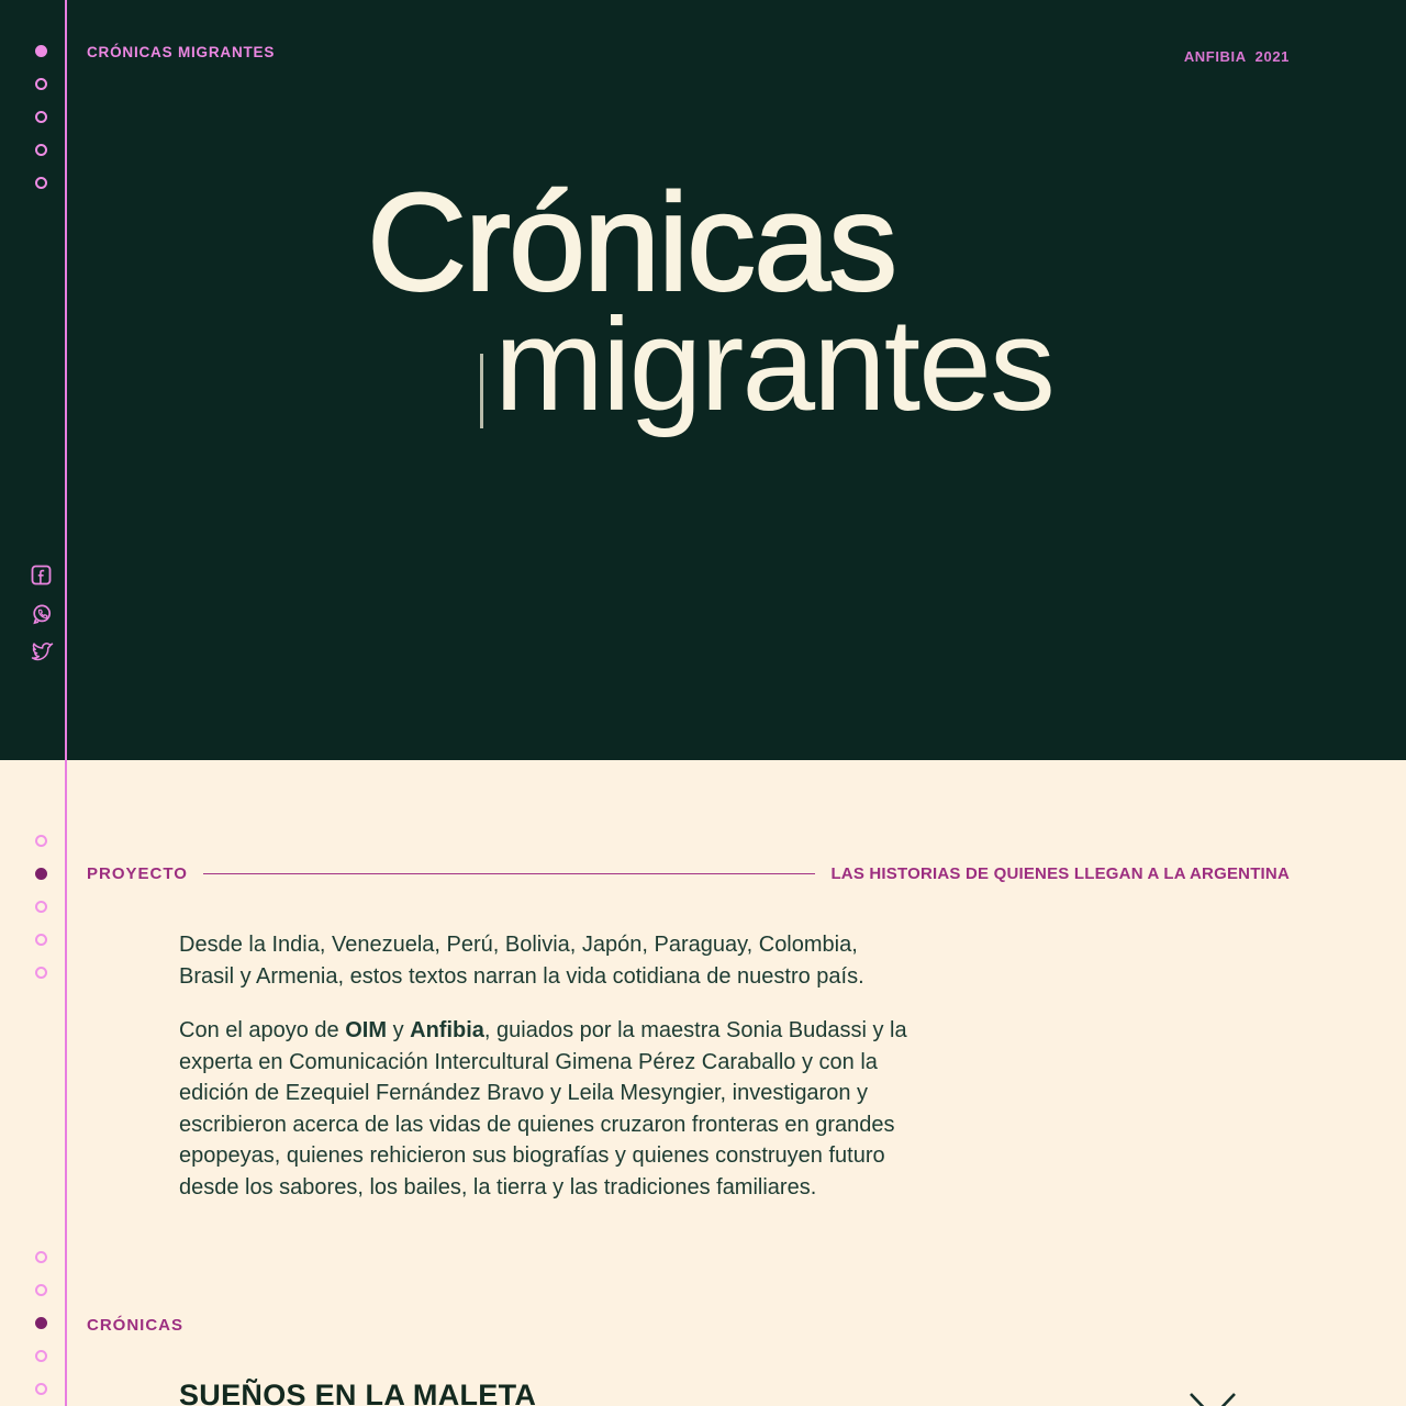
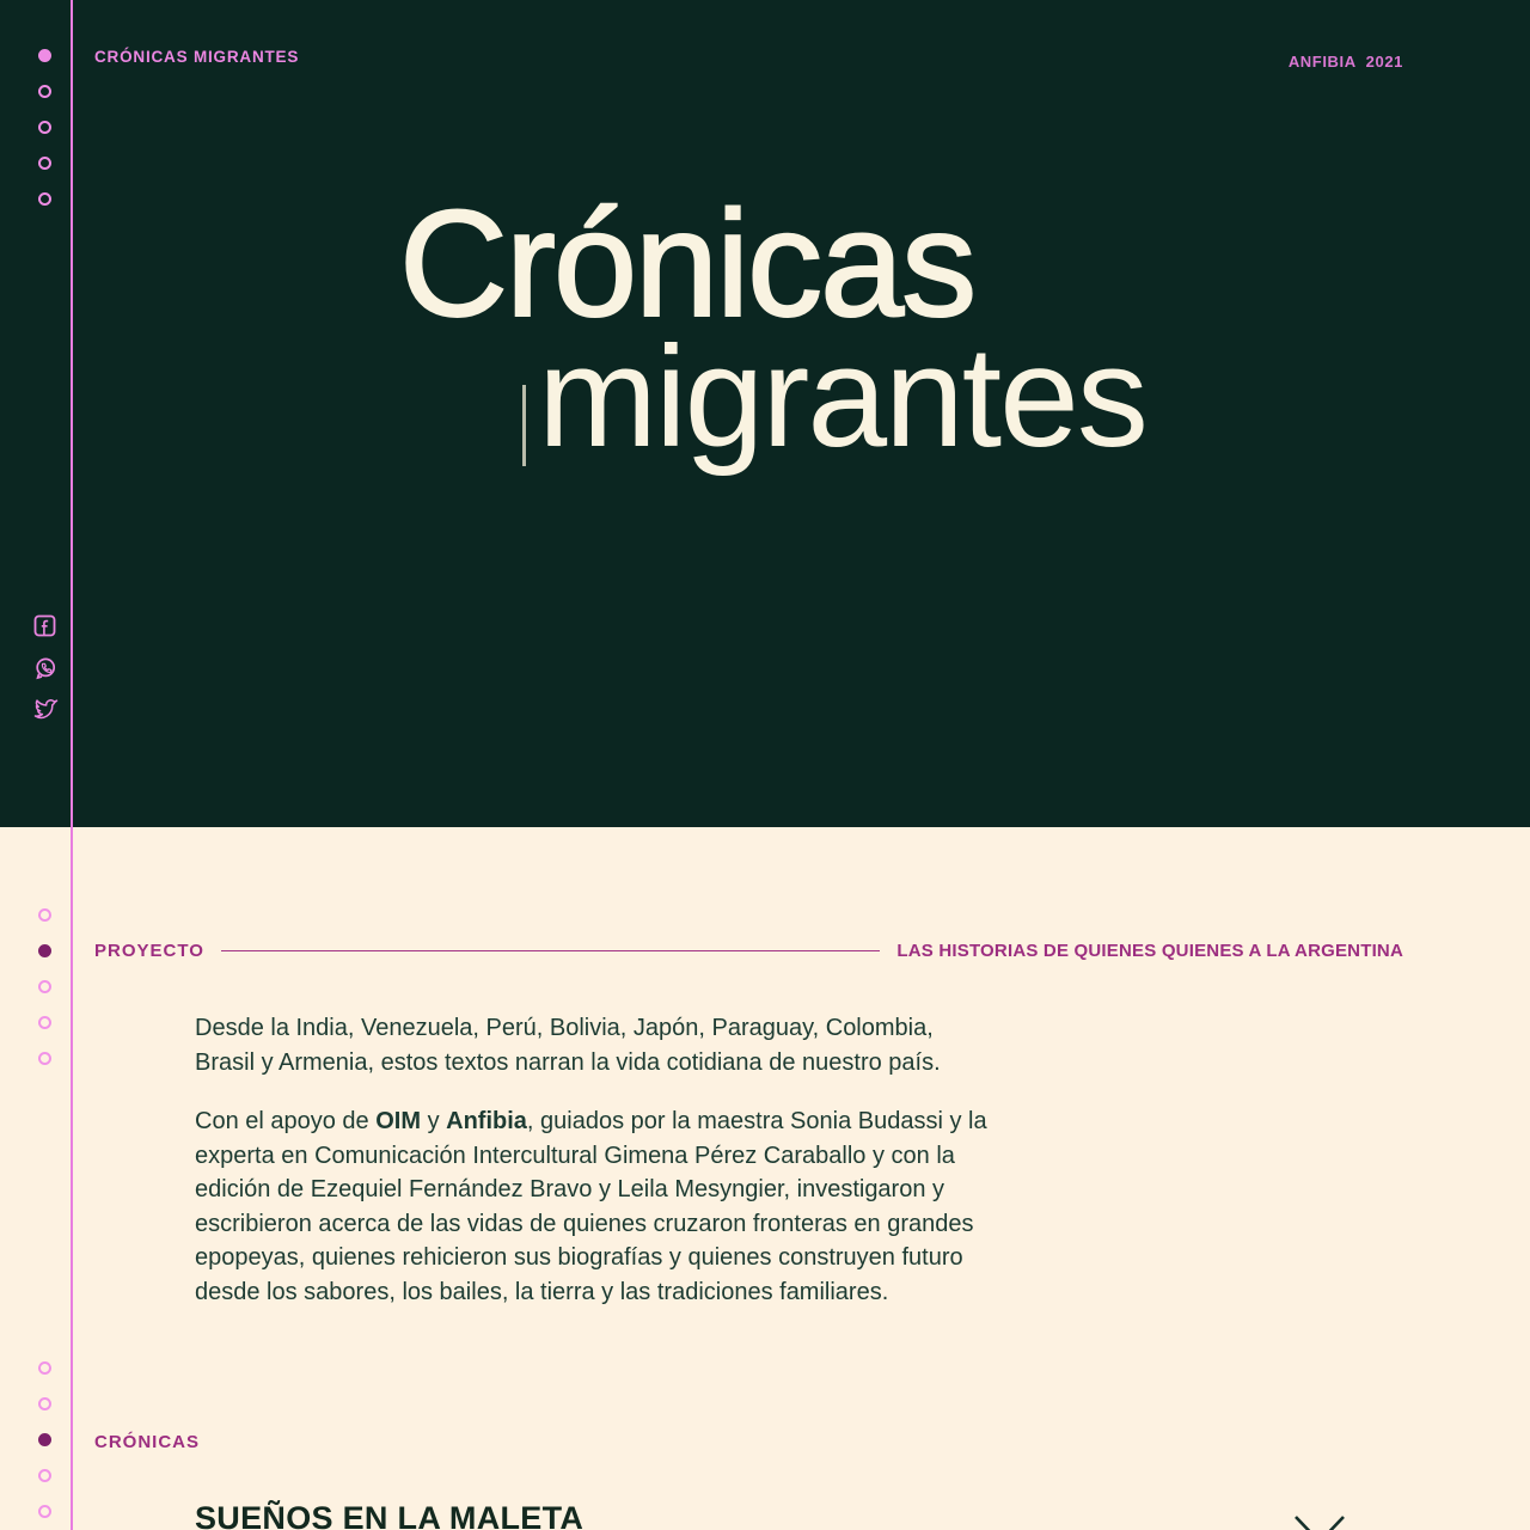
  CRÓNICAS MIGRANTES
  ANFIBIA 2021
  Crónicas
  migrantes
  PROYECTO
- LAS HISTORIAS DE QUIENES LLEGAN A LA ARGENTINA
+ LAS HISTORIAS DE QUIENES QUIENES A LA ARGENTINA
  Desde la India, Venezuela, Perú, Bolivia, Japón, Paraguay, Colombia,
  Brasil y Armenia, estos textos narran la vida cotidiana de nuestro país.
  Con el apoyo de OIM y Anfibia, guiados por la maestra Sonia Budassi y la
  experta en Comunicación Intercultural Gimena Pérez Caraballo y con la
  edición de Ezequiel Fernández Bravo y Leila Mesyngier, investigaron y
  escribieron acerca de las vidas de quienes cruzaron fronteras en grandes
  epopeyas, quienes rehicieron sus biografías y quienes construyen futuro
  desde los sabores, los bailes, la tierra y las tradiciones familiares.
  CRÓNICAS
  SUEÑOS EN LA MALETA
